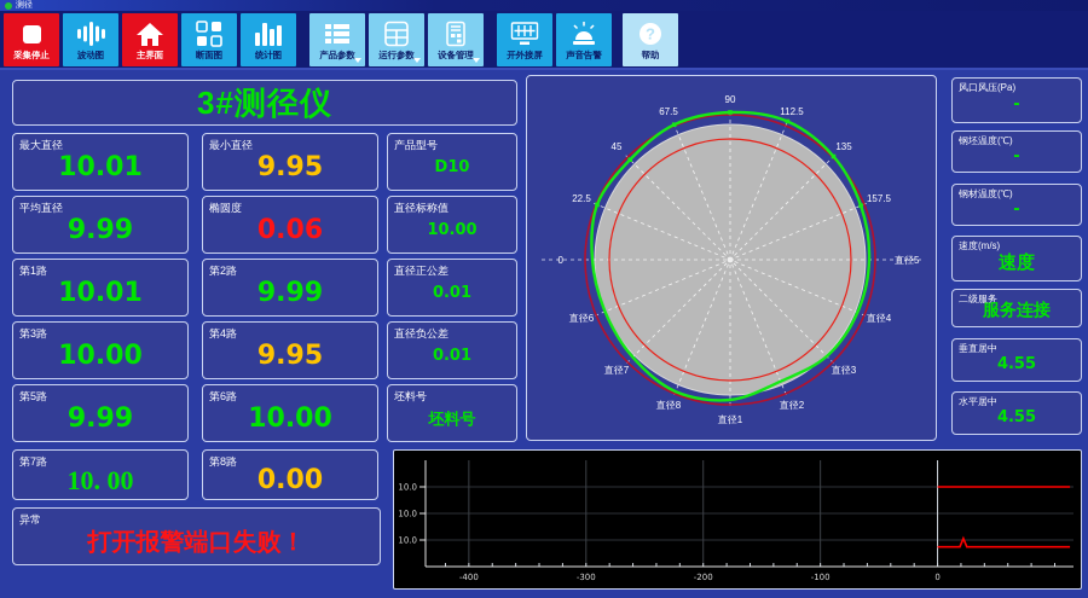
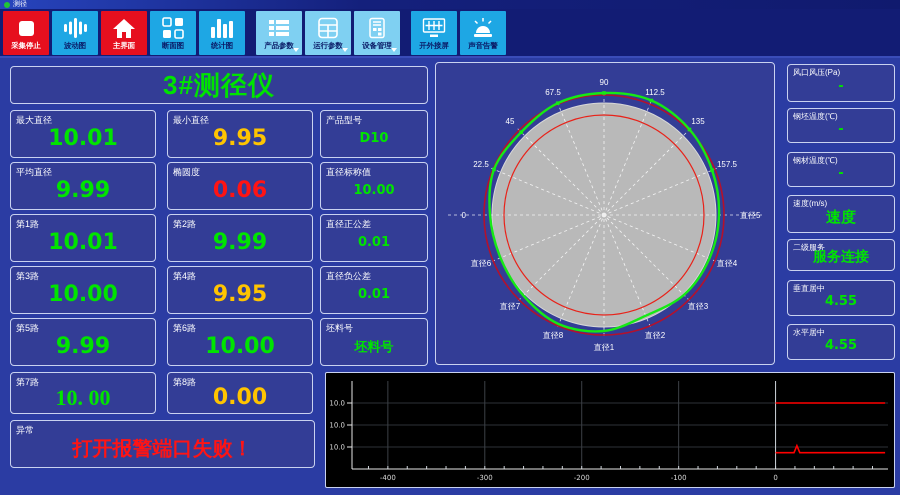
  采集停止
  波动图
  主界面
  断面图
  统计图
  产品参数
  运行参数
  设备管理
  开外接屏
  声音告警
- ?
- 帮助
  3#测径仪
  最大直径
  10.01
  最小直径
  9.95
  产品型号
  D10
  平均直径
  9.99
  椭圆度
  0.06
  直径标称值
  10.00
  第1路
  10.01
  第2路
  9.99
  直径正公差
  0.01
  第3路
  10.00
  第4路
  9.95
  直径负公差
  0.01
  第5路
  9.99
  第6路
  10.00
  坯料号
  坯料号
  第7路
  10. 00
  第8路
  0.00
  异常
  打开报警端口失败！
  0
  22.5
  45
  67.5
  90
  112.5
  135
  157.5
  直径5
  直径6
  直径7
  直径8
  直径1
  直径2
  直径3
  直径4
  风口风压(Pa)
  -
  钢坯温度(℃)
  -
  钢材温度(℃)
  -
  速度(m/s)
  速度
  二级服务
  服务连接
  垂直居中
  4.55
  水平居中
  4.55
  10.0
  10.0
  10.0
  -400
  -300
  -200
  -100
  0
